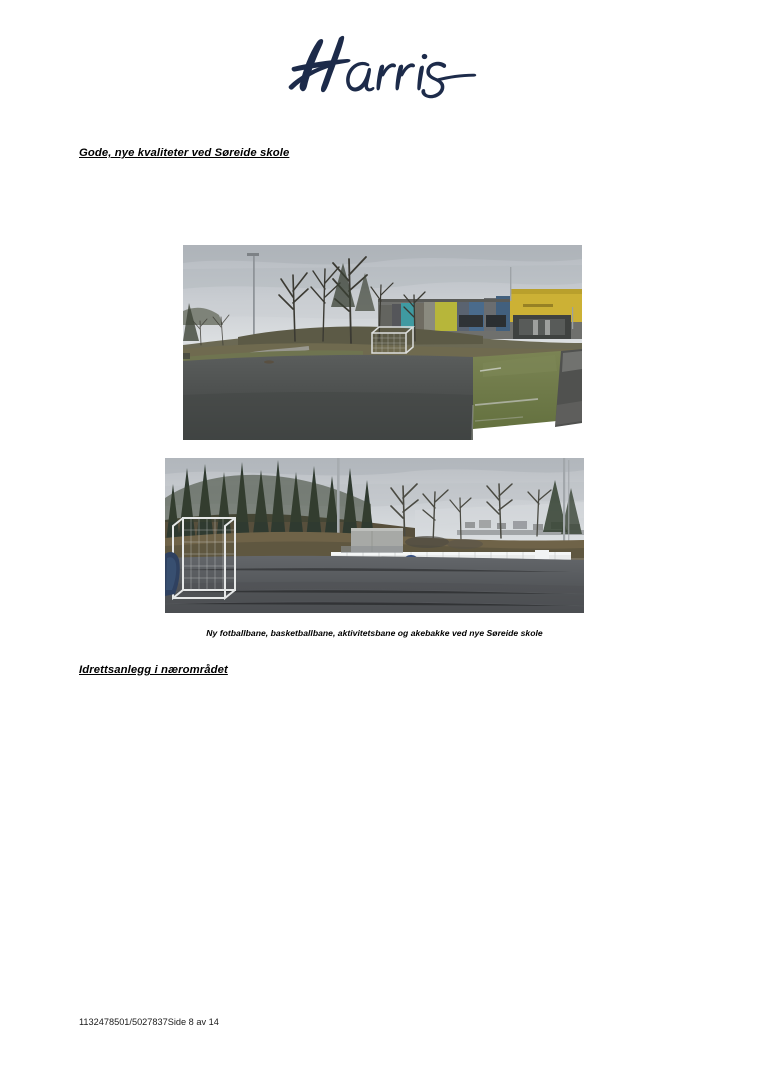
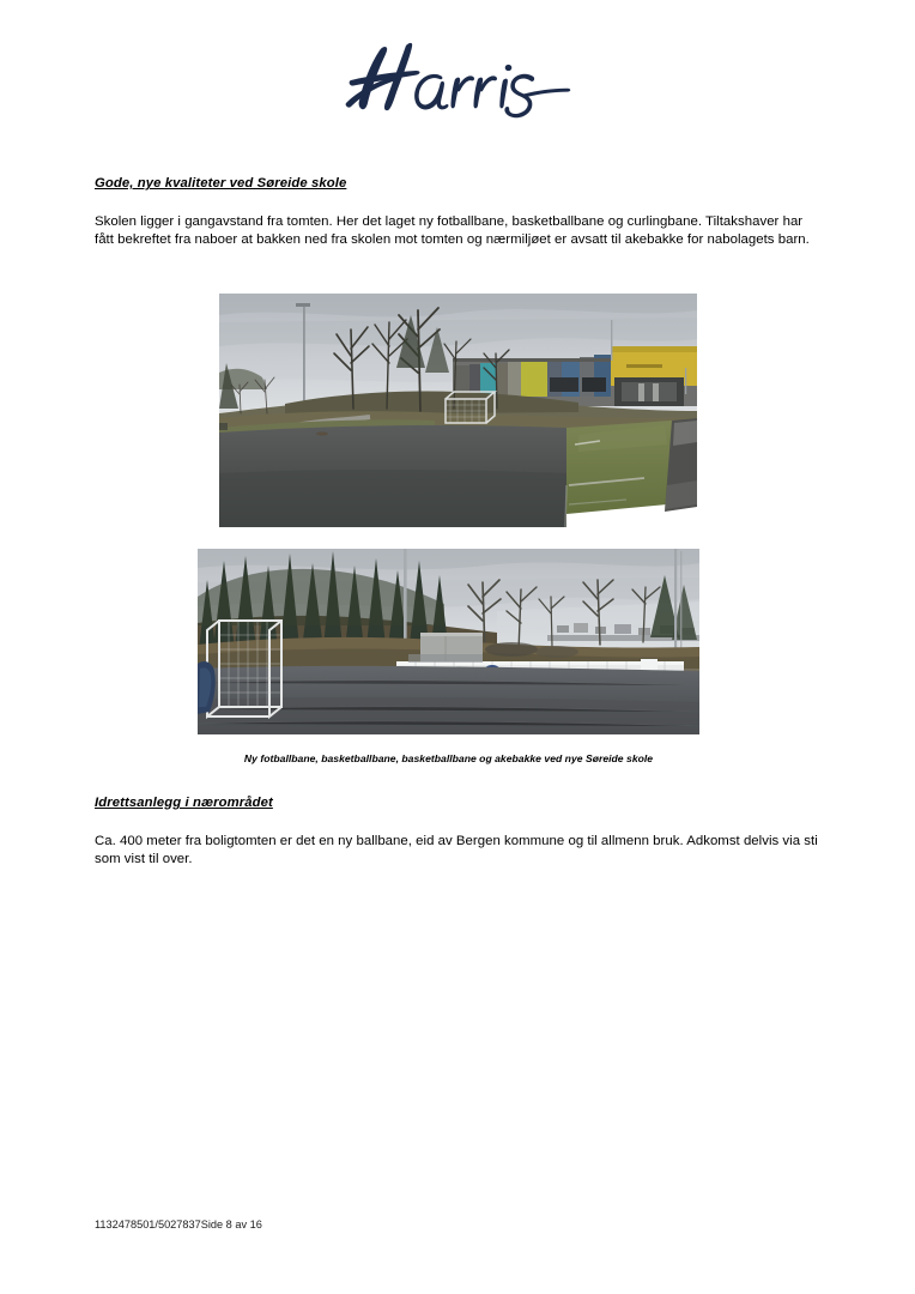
  Gode, nye kvaliteter ved Søreide skole
+ Skolen ligger i gangavstand fra tomten. Her det laget ny fotballbane, basketballbane og curlingbane. Tiltakshaver har fått bekreftet fra naboer at bakken ned fra skolen mot tomten og nærmiljøet er avsatt til akebakke for nabolagets barn.
- Ny fotballbane, basketballbane, aktivitetsbane og akebakke ved nye Søreide skole
+ Ny fotballbane, basketballbane, basketballbane og akebakke ved nye Søreide skole
  Idrettsanlegg i nærområdet
+ Ca. 400 meter fra boligtomten er det en ny ballbane, eid av Bergen kommune og til allmenn bruk. Adkomst delvis via sti som vist til over.
  1132478501/5027837
- Side 8 av 14
+ Side 8 av 16
